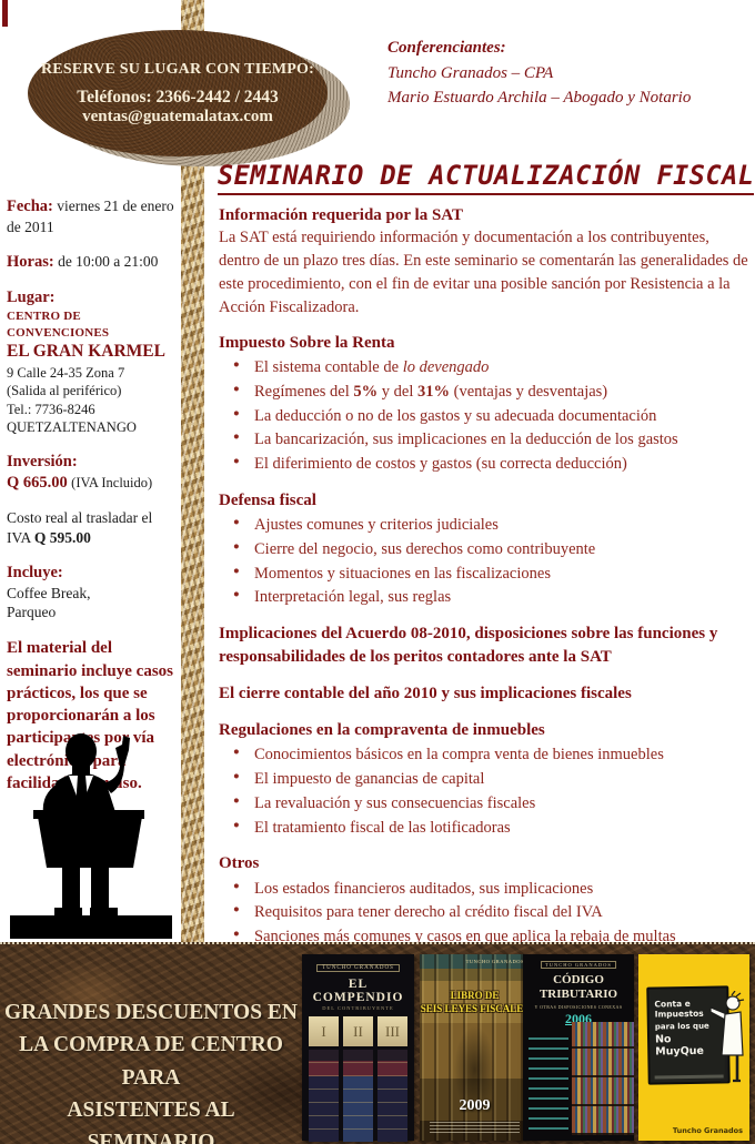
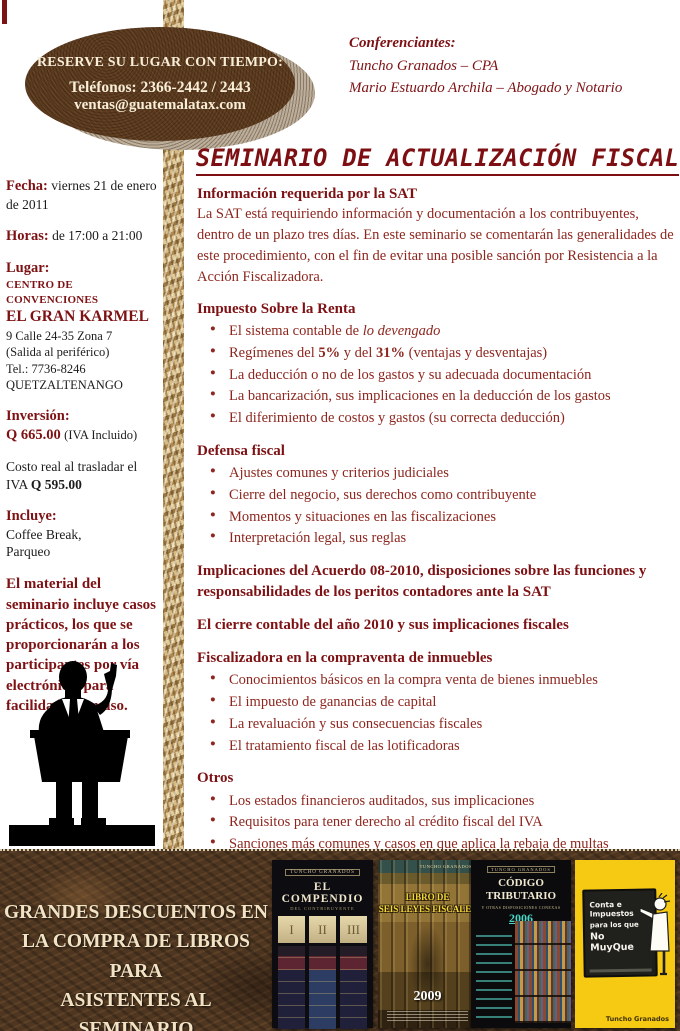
  RESERVE SU LUGAR CON TIEMPO:
  Teléfonos: 2366-2442 / 2443
  ventas@guatemalatax.com
  Conferenciantes:
  Tuncho Granados – CPA
  Mario Estuardo Archila – Abogado y Notario
  SEMINARIO DE ACTUALIZACIÓN FISCAL
  Fecha: viernes 21 de enero de 2011
- Horas: de 10:00 a 21:00
+ Horas: de 17:00 a 21:00
  Lugar:
  CENTRO DE CONVENCIONES
  EL GRAN KARMEL
  9 Calle 24-35 Zona 7
  (Salida al periférico)
  Tel.: 7736-8246
  QUETZALTENANGO
  Inversión:
  Q 665.00 (IVA Incluido)
  Costo real al trasladar el IVA Q 595.00
  Incluye:
  Coffee Break,
  Parqueo
  El material del seminario incluye casos prácticos, los que se proporcionarán a los participas po vía electróni par facilidaso.
  Información requerida por la SAT
  La SAT está requiriendo información y documentación a los contribuyentes, dentro de un plazo tres días. En este seminario se comentarán las generalidades de este procedimiento, con el fin de evitar una posible sanción por Resistencia a la Acción Fiscalizadora.
  Impuesto Sobre la Renta
  El sistema contable de lo devengado
  Regímenes del 5% y del 31% (ventajas y desventajas)
  La deducción o no de los gastos y su adecuada documentación
  La bancarización, sus implicaciones en la deducción de los gastos
  El diferimiento de costos y gastos (su correcta deducción)
  Defensa fiscal
  Ajustes comunes y criterios judiciales
  Cierre del negocio, sus derechos como contribuyente
  Momentos y situaciones en las fiscalizaciones
  Interpretación legal, sus reglas
  Implicaciones del Acuerdo 08-2010, disposiciones sobre las funciones y responsabilidades de los peritos contadores ante la SAT
  El cierre contable del año 2010 y sus implicaciones fiscales
- Regulaciones en la compraventa de inmuebles
+ Fiscalizadora en la compraventa de inmuebles
  Conocimientos básicos en la compra venta de bienes inmuebles
  El impuesto de ganancias de capital
  La revaluación y sus consecuencias fiscales
  El tratamiento fiscal de las lotificadoras
  Otros
  Los estados financieros auditados, sus implicaciones
  Requisitos para tener derecho al crédito fiscal del IVA
  Sanciones más comunes y casos en que aplica la rebaja de multas
  GRANDES DESCUENTOS EN
- LA COMPRA DE CENTRO PARA
+ LA COMPRA DE LIBROS PARA
  ASISTENTES AL SEMINARIO
  EL COMPENDIO
  I
  II
  III
  LIBRO DE
  SEIS LEYES FISCALE
  2009
  CÓDIGO TRIBUTARIO
  2006
  Conta e Impuestos
  para los que
  No MuyQue
  Tuncho Granados
